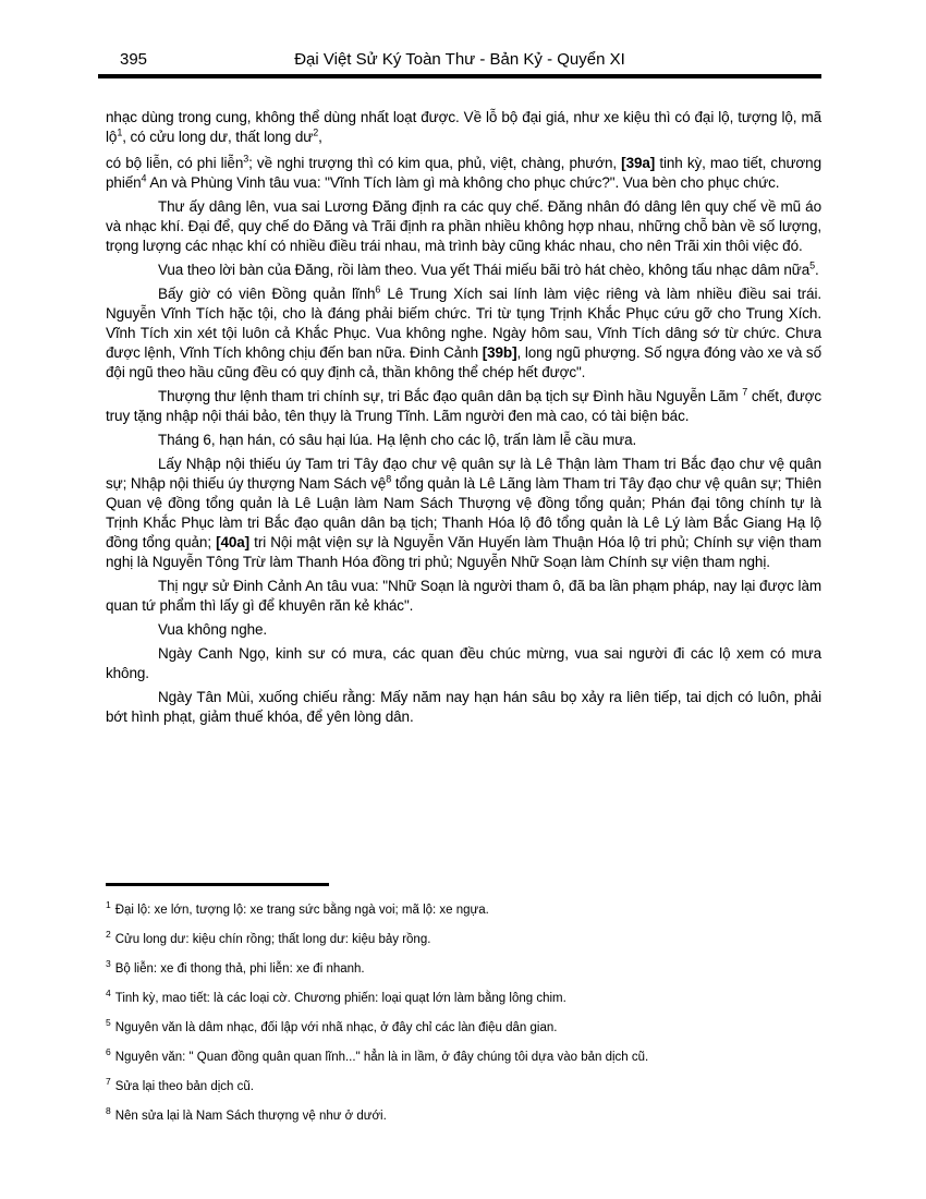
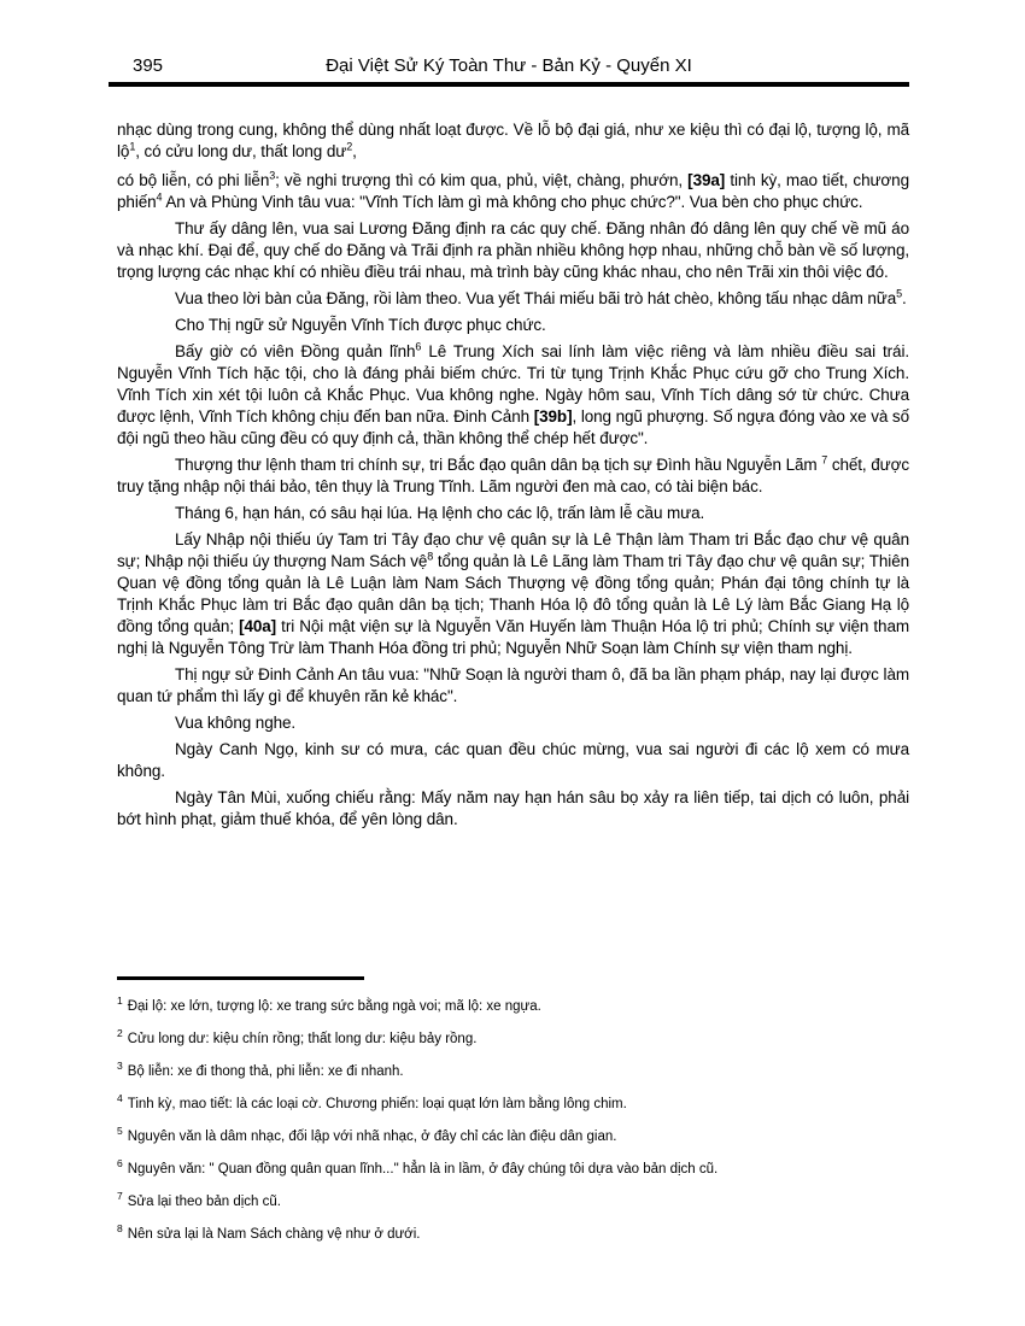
  395
  Đại Việt Sử Ký Toàn Thư - Bản Kỷ - Quyển XI
  nhạc dùng trong cung, không thể dùng nhất loạt được. Về lỗ bộ đại giá, như xe kiệu thì có đại lộ, tượng lộ, mã lộ1, có cửu long dư, thất long dư2,
  có bộ liễn, có phi liễn3; về nghi trượng thì có kim qua, phủ, việt, chàng, phướn, [39a] tinh kỳ, mao tiết, chương phiến4 An và Phùng Vinh tâu vua: "Vĩnh Tích làm gì mà không cho phục chức?". Vua bèn cho phục chức.
  Thư ấy dâng lên, vua sai Lương Đăng định ra các quy chế. Đăng nhân đó dâng lên quy chế về mũ áo và nhạc khí. Đại để, quy chế do Đăng và Trãi định ra phần nhiều không hợp nhau, những chỗ bàn về số lượng, trọng lượng các nhạc khí có nhiều điều trái nhau, mà trình bày cũng khác nhau, cho nên Trãi xin thôi việc đó.
  Vua theo lời bàn của Đăng, rồi làm theo. Vua yết Thái miếu bãi trò hát chèo, không tấu nhạc dâm nữa5.
+ Cho Thị ngữ sử Nguyễn Vĩnh Tích được phục chức.
  Bấy giờ có viên Đồng quản lĩnh6 Lê Trung Xích sai lính làm việc riêng và làm nhiều điều sai trái. Nguyễn Vĩnh Tích hặc tội, cho là đáng phải biếm chức. Tri từ tụng Trịnh Khắc Phục cứu gỡ cho Trung Xích. Vĩnh Tích xin xét tội luôn cả Khắc Phục. Vua không nghe. Ngày hôm sau, Vĩnh Tích dâng sớ từ chức. Chưa được lệnh, Vĩnh Tích không chịu đến ban nữa. Đinh Cảnh [39b], long ngũ phượng. Số ngựa đóng vào xe và số đội ngũ theo hầu cũng đều có quy định cả, thần không thể chép hết được".
  Thượng thư lệnh tham tri chính sự, tri Bắc đạo quân dân bạ tịch sự Đình hầu Nguyễn Lãm 7 chết, được truy tặng nhập nội thái bảo, tên thụy là Trung Tĩnh. Lãm người đen mà cao, có tài biện bác.
  Tháng 6, hạn hán, có sâu hại lúa. Hạ lệnh cho các lộ, trấn làm lễ cầu mưa.
  Lấy Nhập nội thiếu úy Tam tri Tây đạo chư vệ quân sự là Lê Thận làm Tham tri Bắc đạo chư vệ quân sự; Nhập nội thiếu úy thượng Nam Sách vệ8 tổng quản là Lê Lãng làm Tham tri Tây đạo chư vệ quân sự; Thiên Quan vệ đồng tổng quản là Lê Luận làm Nam Sách Thượng vệ đồng tổng quản; Phán đại tông chính tự là Trịnh Khắc Phục làm tri Bắc đạo quân dân bạ tịch; Thanh Hóa lộ đô tổng quản là Lê Lý làm Bắc Giang Hạ lộ đồng tổng quản; [40a] tri Nội mật viện sự là Nguyễn Văn Huyến làm Thuận Hóa lộ tri phủ; Chính sự viện tham nghị là Nguyễn Tông Trừ làm Thanh Hóa đồng tri phủ; Nguyễn Nhữ Soạn làm Chính sự viện tham nghị.
  Thị ngự sử Đinh Cảnh An tâu vua: "Nhữ Soạn là người tham ô, đã ba lần phạm pháp, nay lại được làm quan tứ phẩm thì lấy gì để khuyên răn kẻ khác".
  Vua không nghe.
  Ngày Canh Ngọ, kinh sư có mưa, các quan đều chúc mừng, vua sai người đi các lộ xem có mưa không.
  Ngày Tân Mùi, xuống chiếu rằng: Mấy năm nay hạn hán sâu bọ xảy ra liên tiếp, tai dịch có luôn, phải bớt hình phạt, giảm thuế khóa, để yên lòng dân.
  1 Đại lộ: xe lớn, tượng lộ: xe trang sức bằng ngà voi; mã lộ: xe ngựa.
  2 Cửu long dư: kiệu chín rồng; thất long dư: kiệu bảy rồng.
  3 Bộ liễn: xe đi thong thả, phi liễn: xe đi nhanh.
  4 Tinh kỳ, mao tiết: là các loại cờ. Chương phiến: loại quạt lớn làm bằng lông chim.
  5 Nguyên văn là dâm nhạc, đối lập với nhã nhạc, ở đây chỉ các làn điệu dân gian.
  6 Nguyên văn: " Quan đồng quân quan lĩnh..." hẳn là in lầm, ở đây chúng tôi dựa vào bản dịch cũ.
  7 Sửa lại theo bản dịch cũ.
- 8 Nên sửa lại là Nam Sách thượng vệ như ở dưới.
+ 8 Nên sửa lại là Nam Sách chàng vệ như ở dưới.
